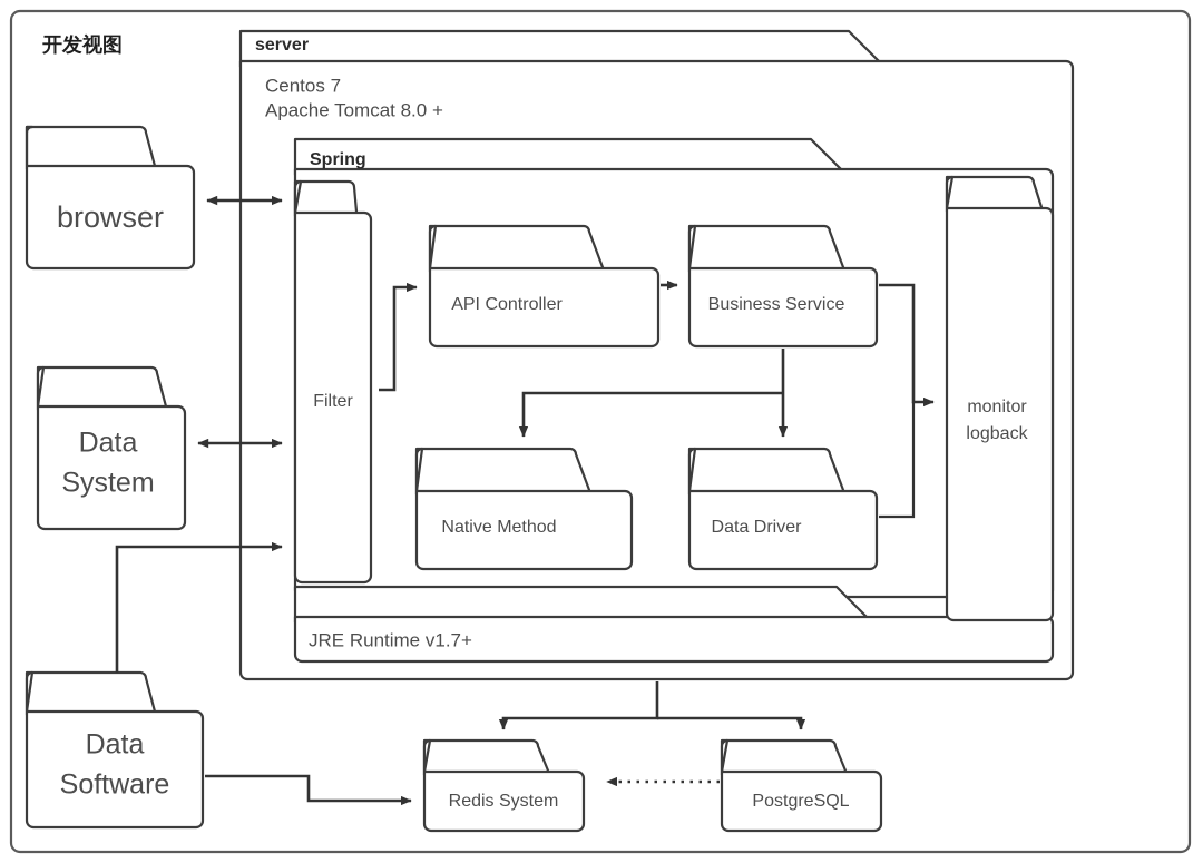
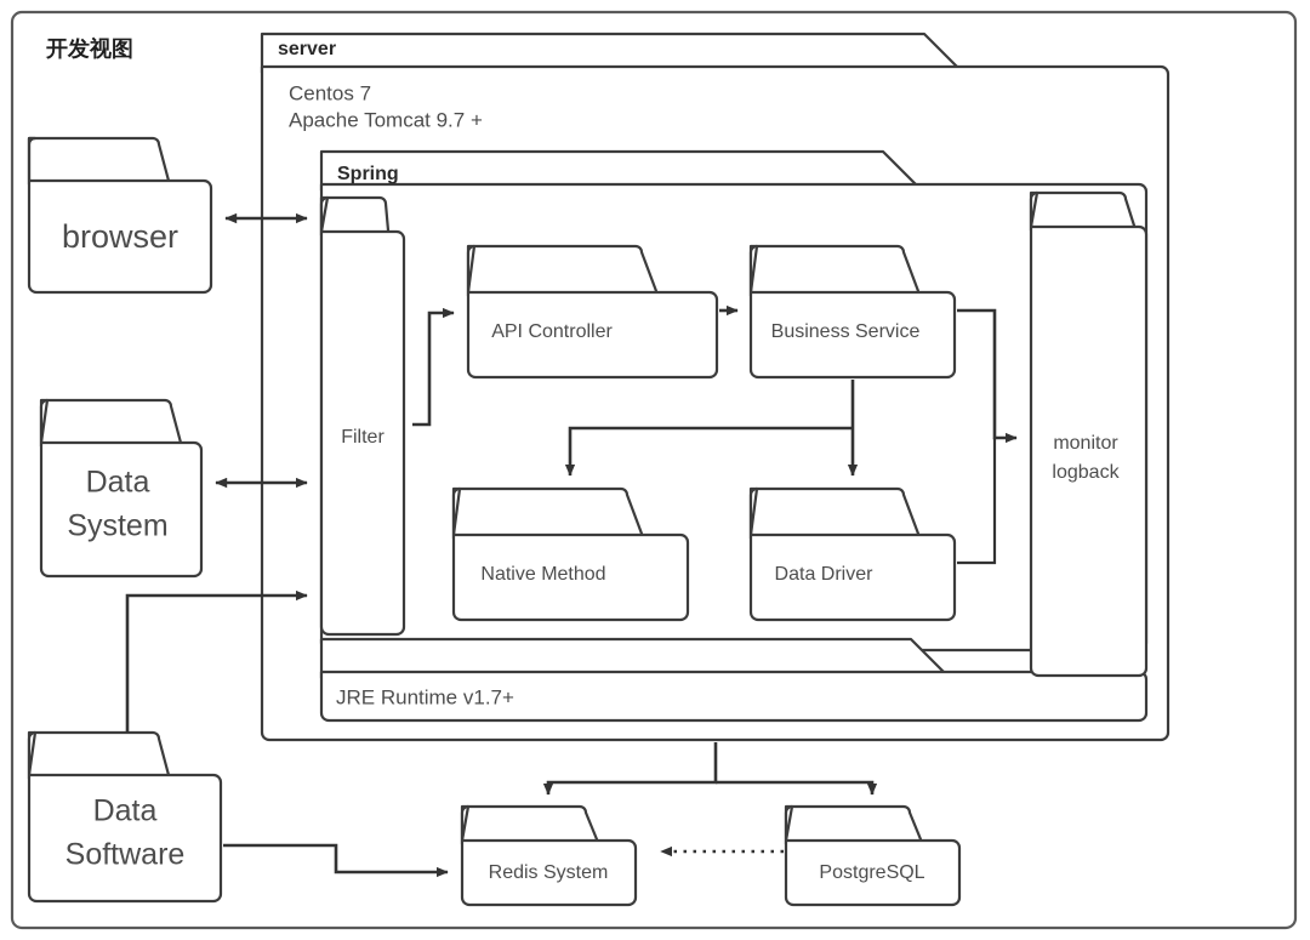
  开发视图
  server
  Centos 7
- Apache Tomcat 8.0 +
+ Apache Tomcat 9.7 +
  Spring
  JRE Runtime v1.7+
  browser
  Data
  System
  Data
  Software
  Filter
  API Controller
  Business Service
  Native Method
  Data Driver
  monitor
  logback
  Redis System
  PostgreSQL
